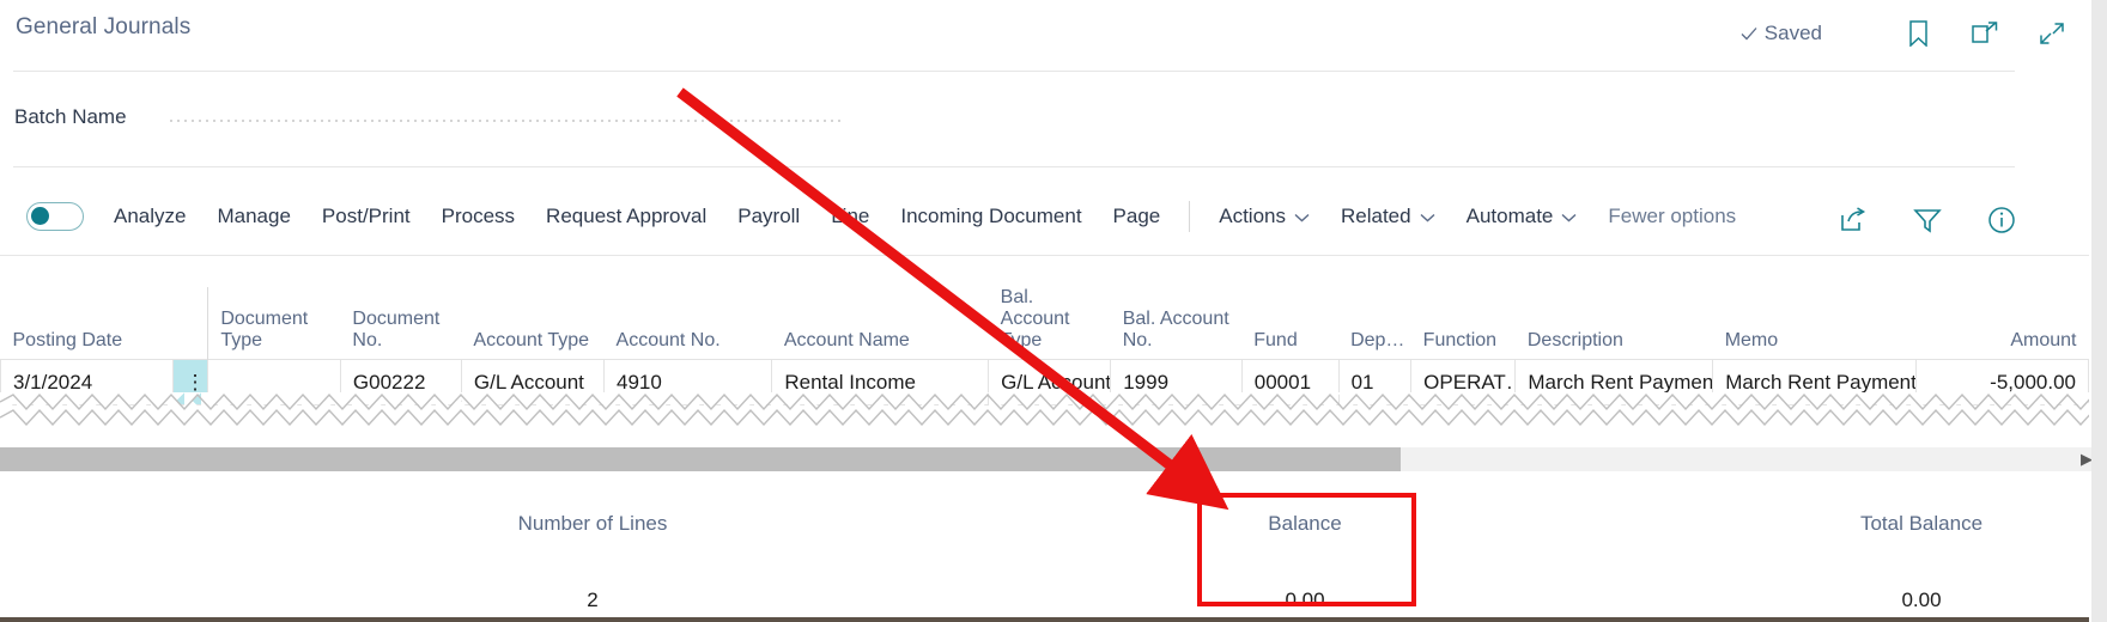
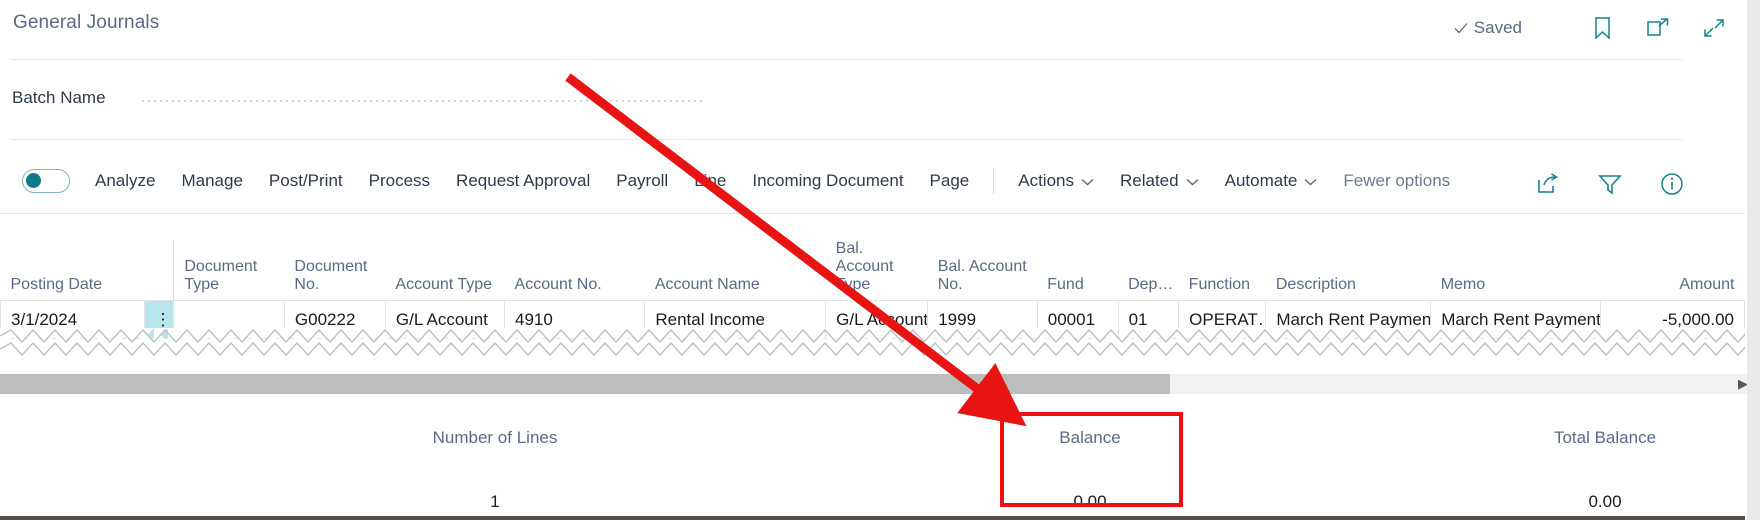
  General Journals
  Saved
  Batch Name
  Analyze
  Manage
  Post/Print
  Process
  Request Approval
  Payroll
  Incoming Document
  Page
  Actions
  Related
  Automate
  Fewer options
  Posting Date		DocumentType	DocumentNo.	Account Type	Account No.	Account Name	Bal. Accountype	Bal. AccountNo.	Fund	Dep…	Function	Description	Memo	Amount
  3/1/2024	⋮		G00222	G/L Account	4910	Rental Income	G/L Aount	1999	00001	01	OPERAT	March Rent Paymen	March Rent Payment	-5,000.00
  ▶
  Number of Lines
- 2
+ 1
  Balance
  0.00
  Total Balance
  0.00
